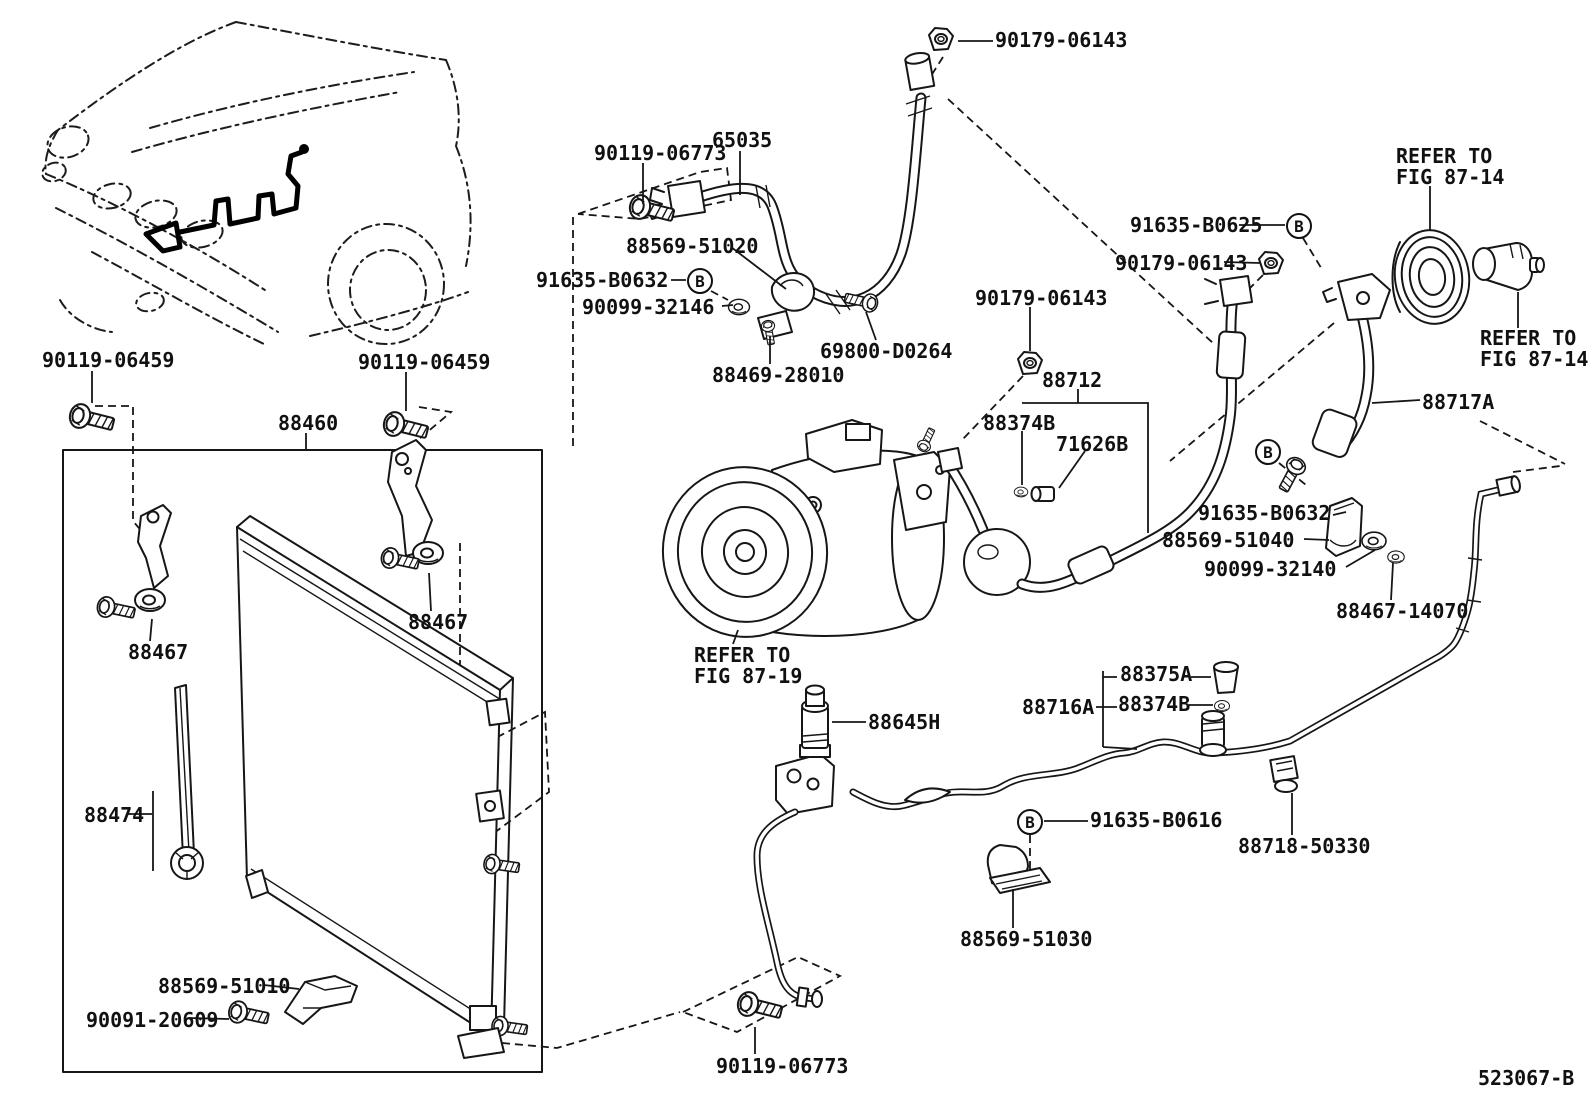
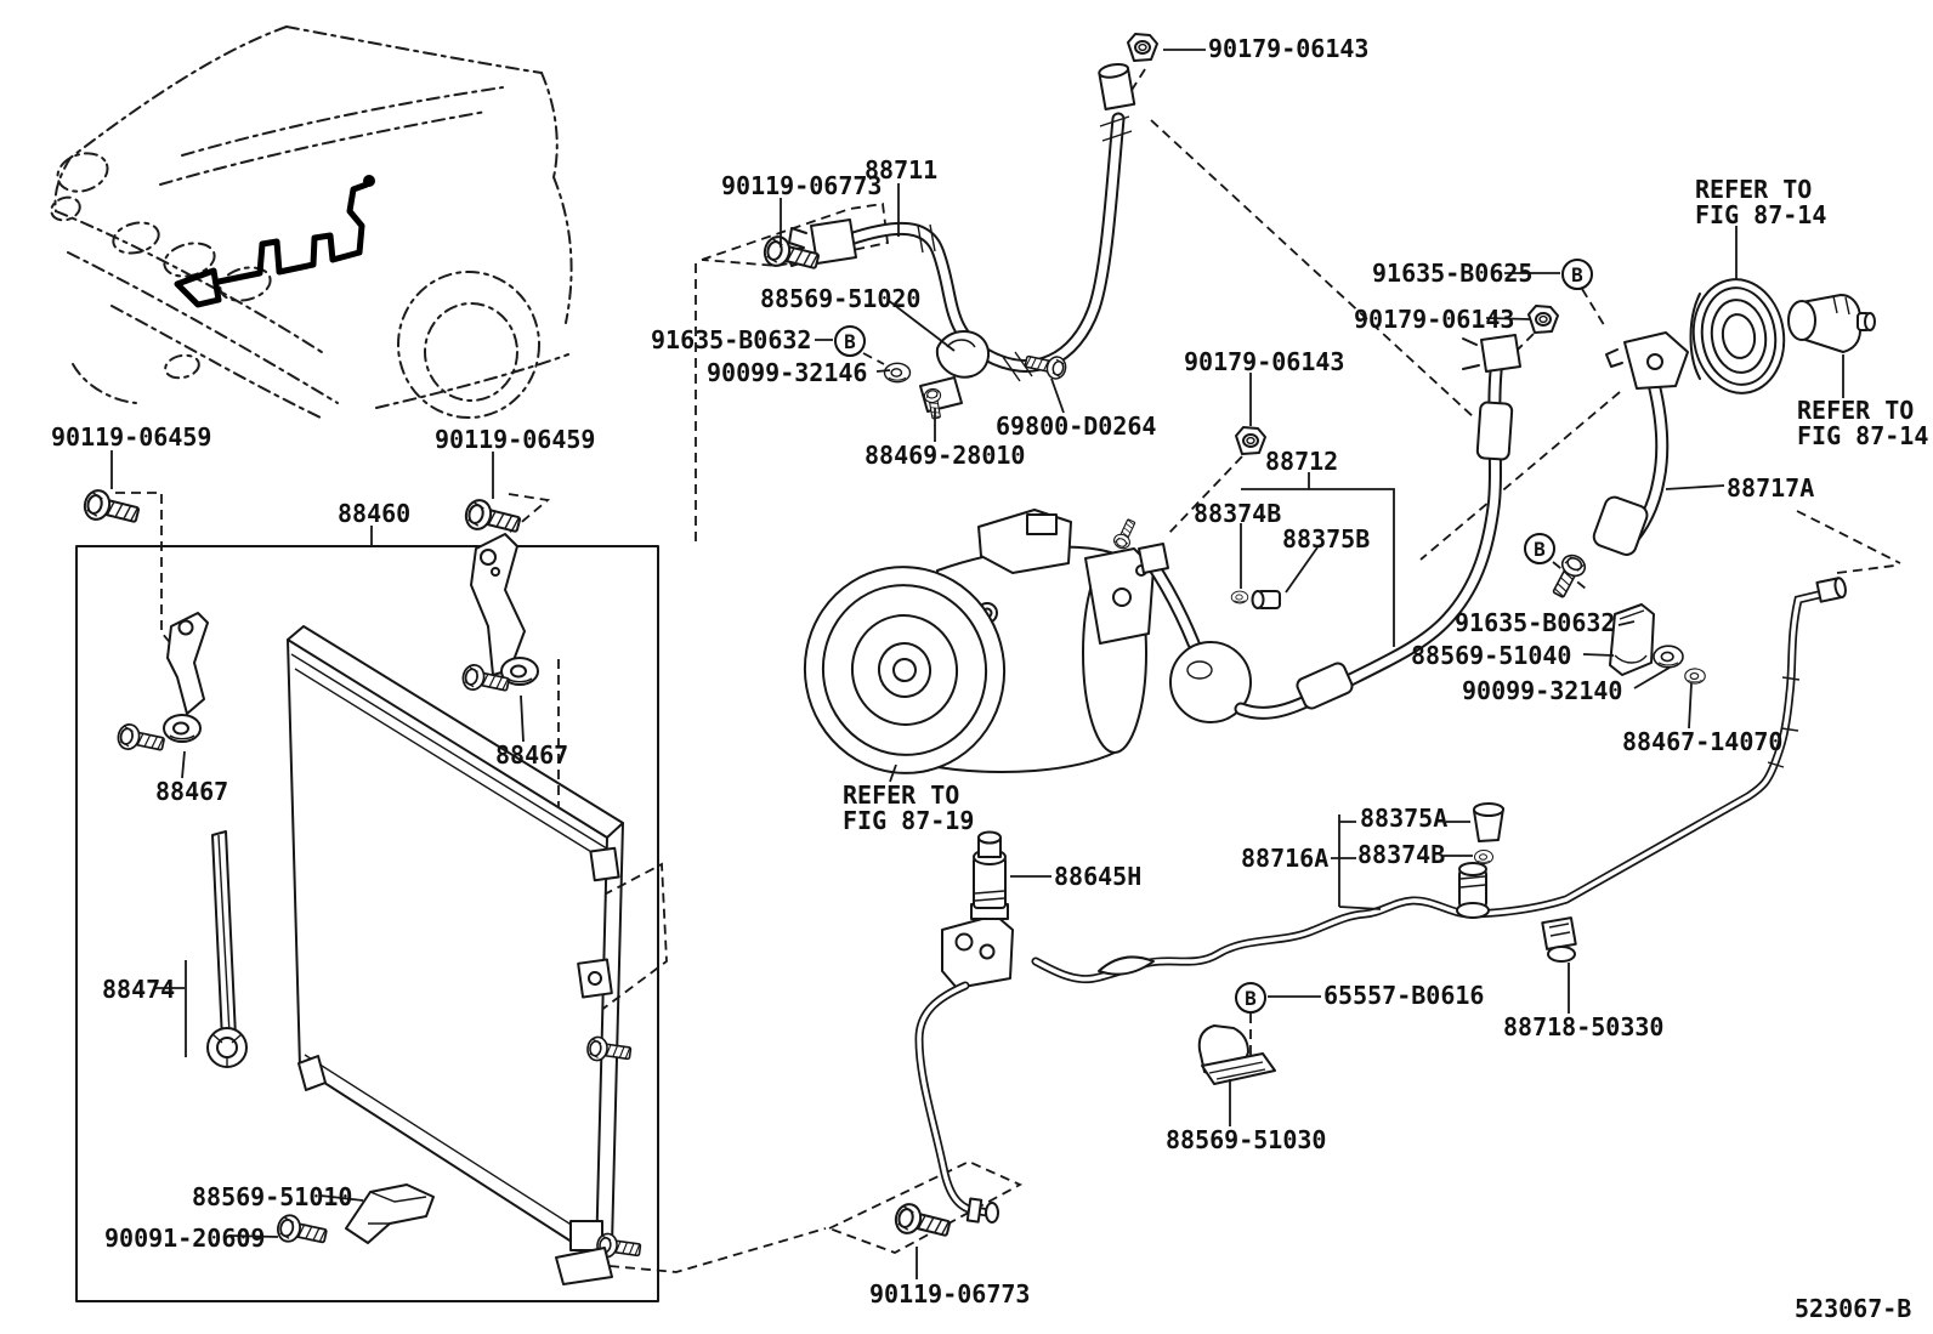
  90179-06143
- 65035
+ 88711
  90119-06773
  88569-51020
  91635-B0632
  90099-32146
  69800-D0264
  88469-28010
  90119-06459
  90119-06459
  88460
  88467
  88467
  88474
  88569-51010
  90091-20609
  REFER TO
  FIG 87-19
  88645H
  90179-06143
  88712
  88374B
- 71626B
+ 88375B
  91635-B0625
  90179-06143
  REFER TO
  FIG 87-14
  REFER TO
  FIG 87-14
  88717A
  91635-B0632
  88569-51040
  90099-32140
  88467-14070
  88375A
  88374B
  88716A
- 91635-B0616
+ 65557-B0616
  88718-50330
  88569-51030
  90119-06773
  B
  B
  B
  B
  523067-B
